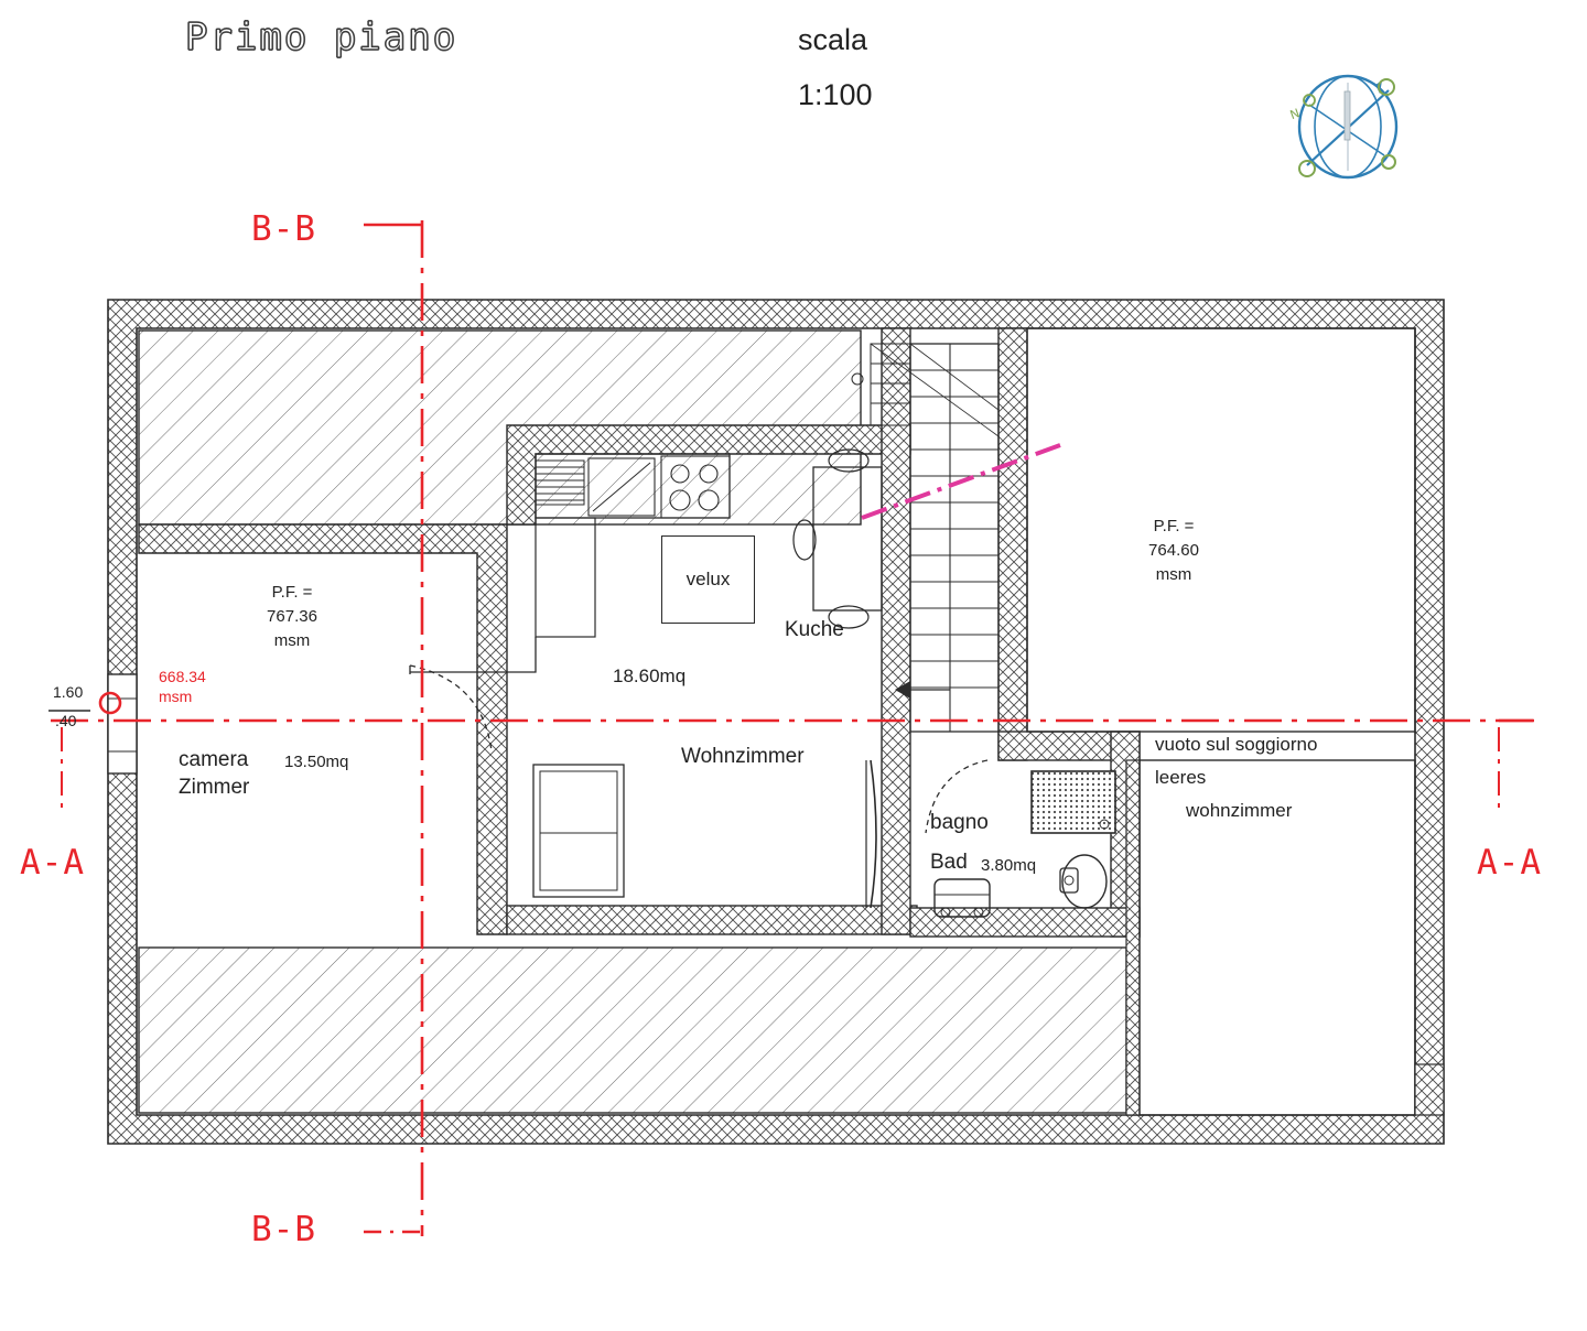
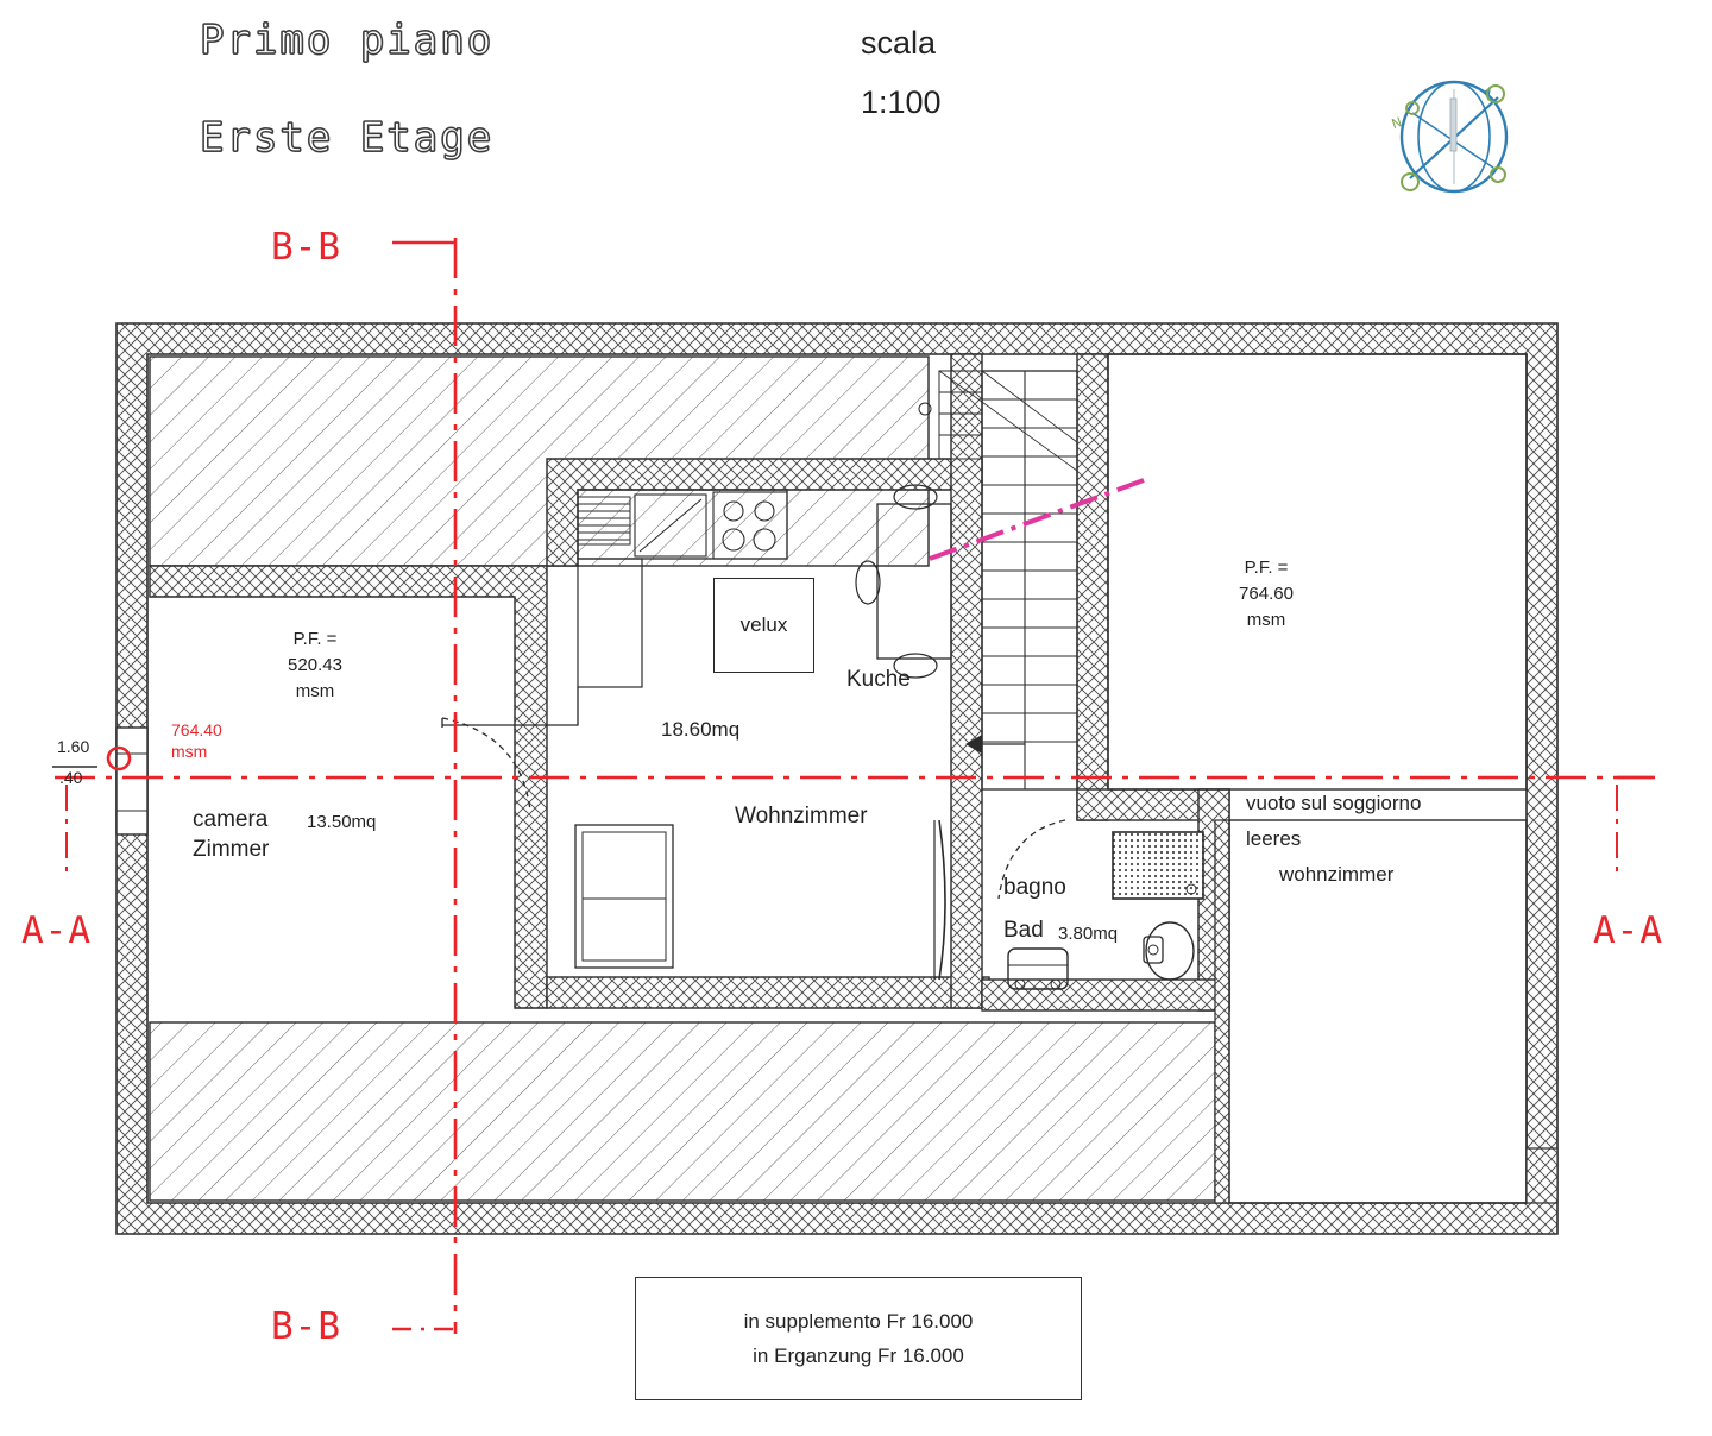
  Primo piano
+ Erste Etage
  scala
  1:100
  B-B
  B-B
  A-A
  A-A
  velux
  P.F. =
- 767.36
+ 520.43
  msm
  P.F. =
  764.60
  msm
- 668.34
+ 764.40
  msm
  1.60
  .40
  Kuche
  18.60mq
  Wohnzimmer
  camera
  13.50mq
  Zimmer
  bagno
  Bad
  3.80mq
  vuoto sul soggiorno
  leeres
  wohnzimmer
+ in supplemento Fr 16.000
+ in Erganzung Fr 16.000
